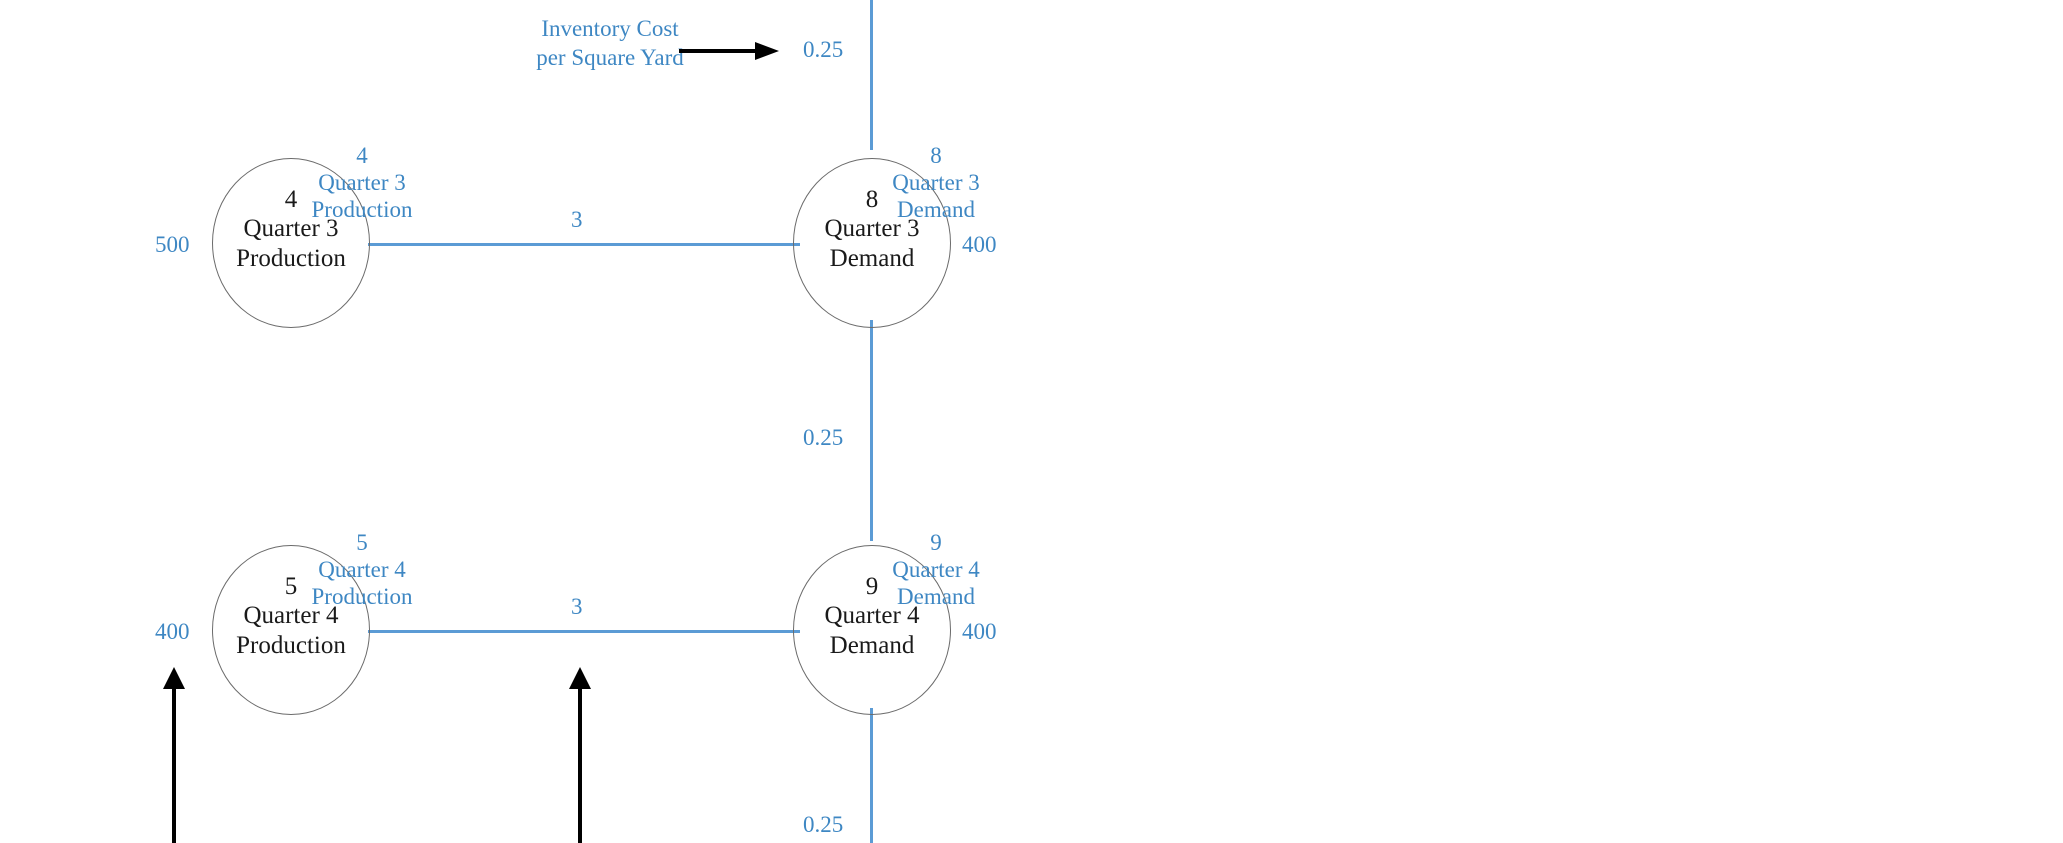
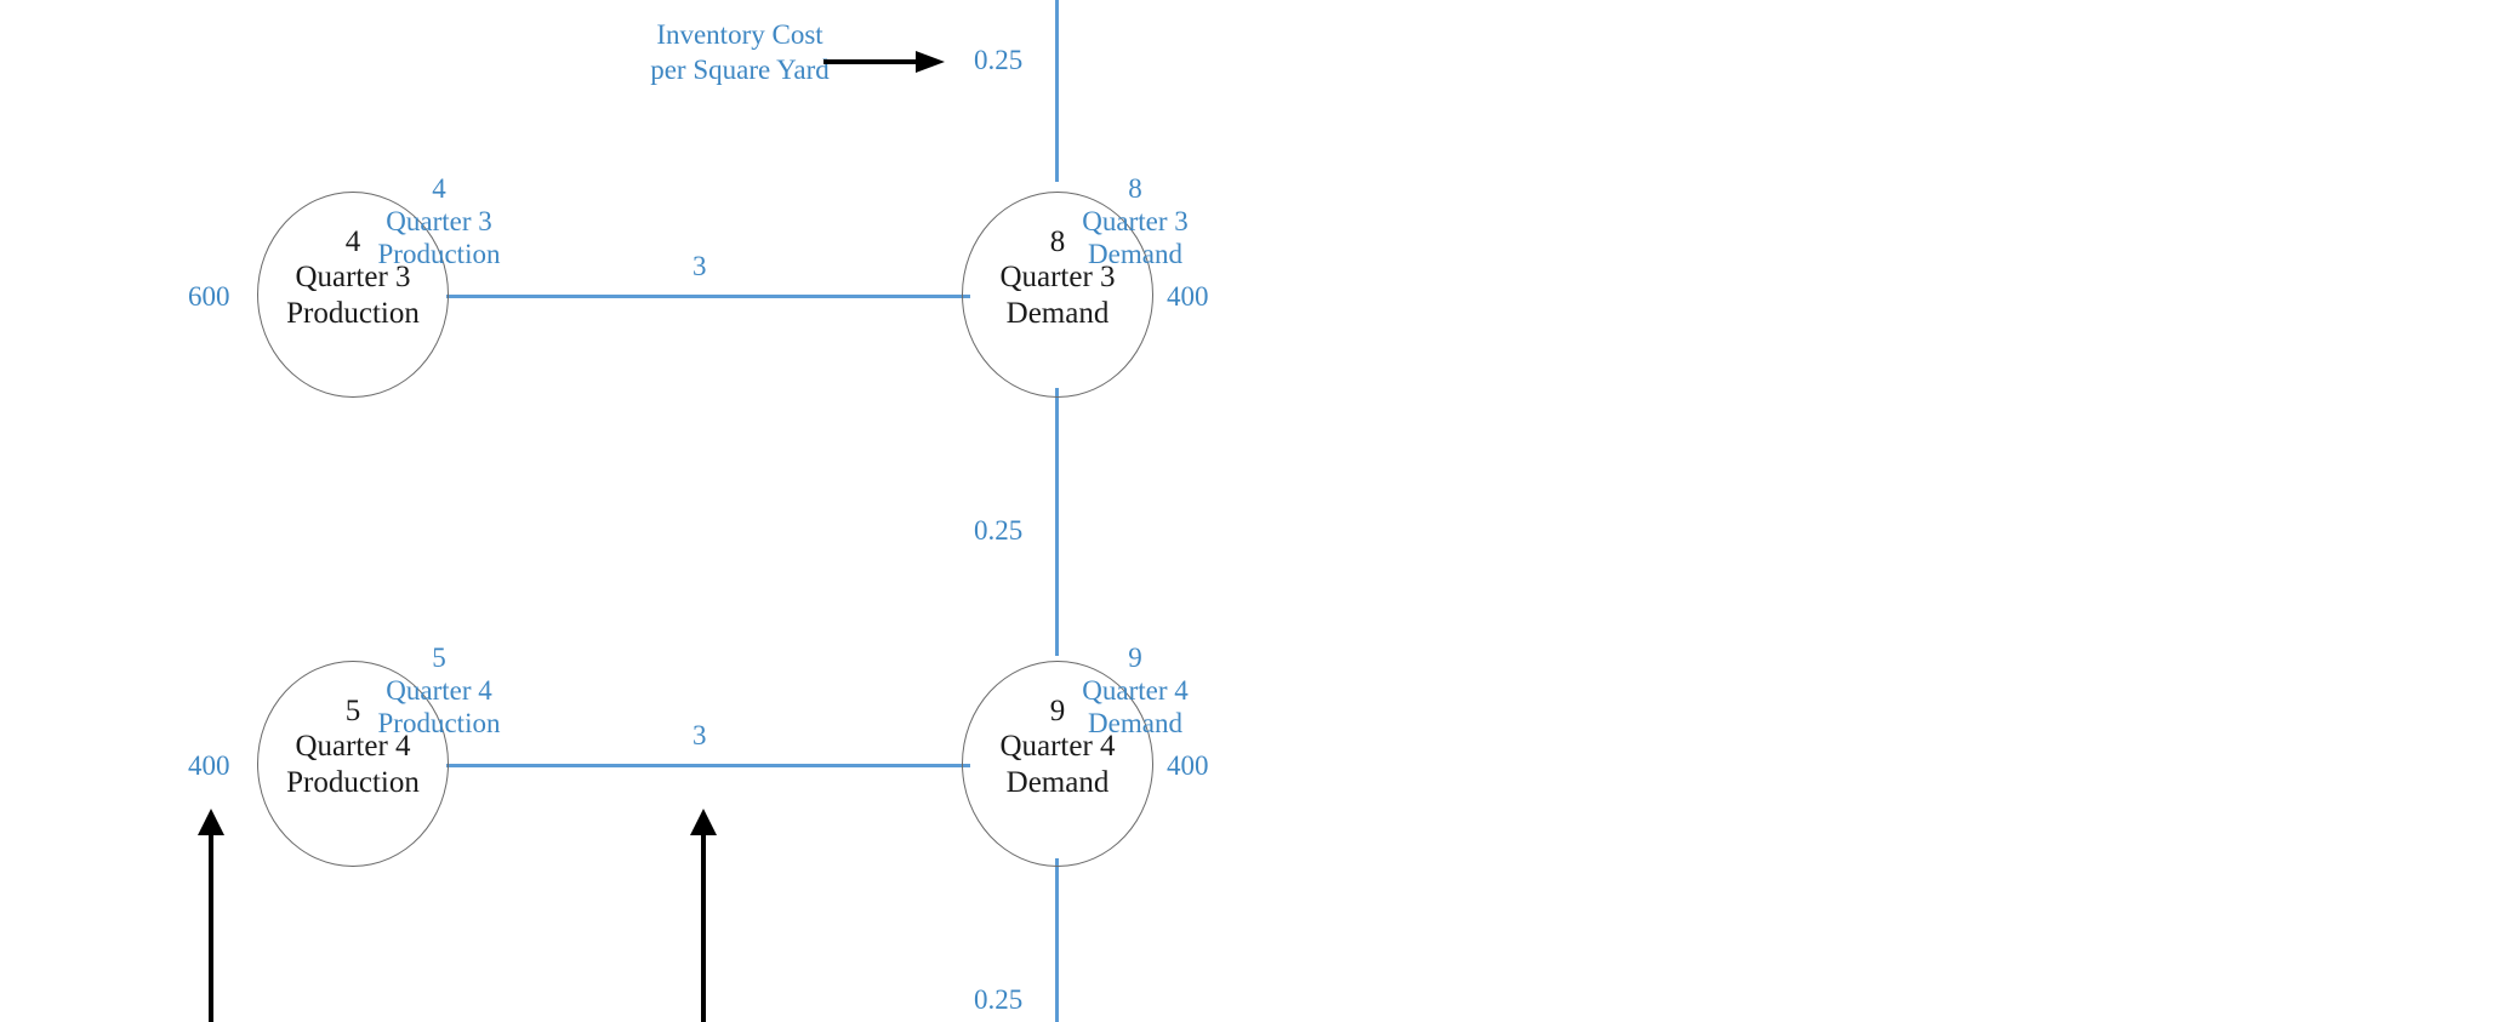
  4
  Quarter 3
  Production
  4
  Quarter 3
  Production
- 500
+ 600
  8
  Quarter 3
  Demand
  8
  Quarter 3
  Demand
  400
  5
  Quarter 4
  Production
  5
  Quarter 4
  Production
  400
  9
  Quarter 4
  Demand
  9
  Quarter 4
  Demand
  400
  3
  3
  0.25
  0.25
  0.25
  Inventory Cost
  per Square Yard
